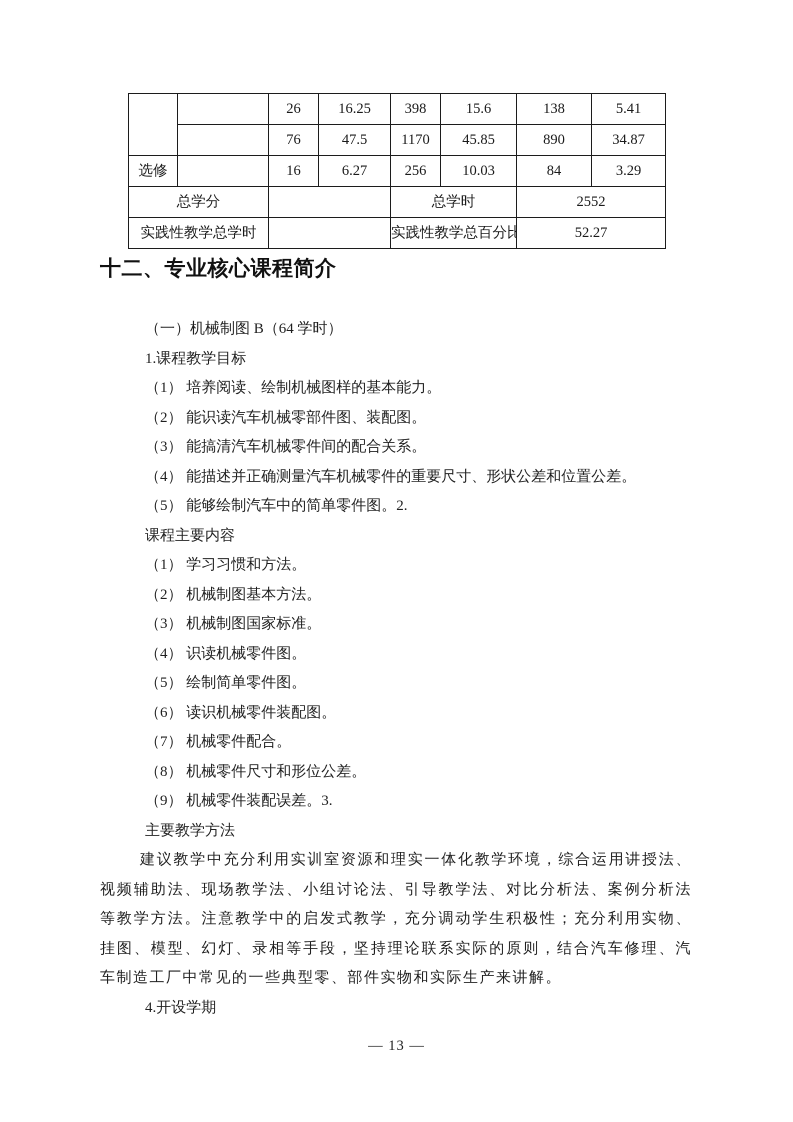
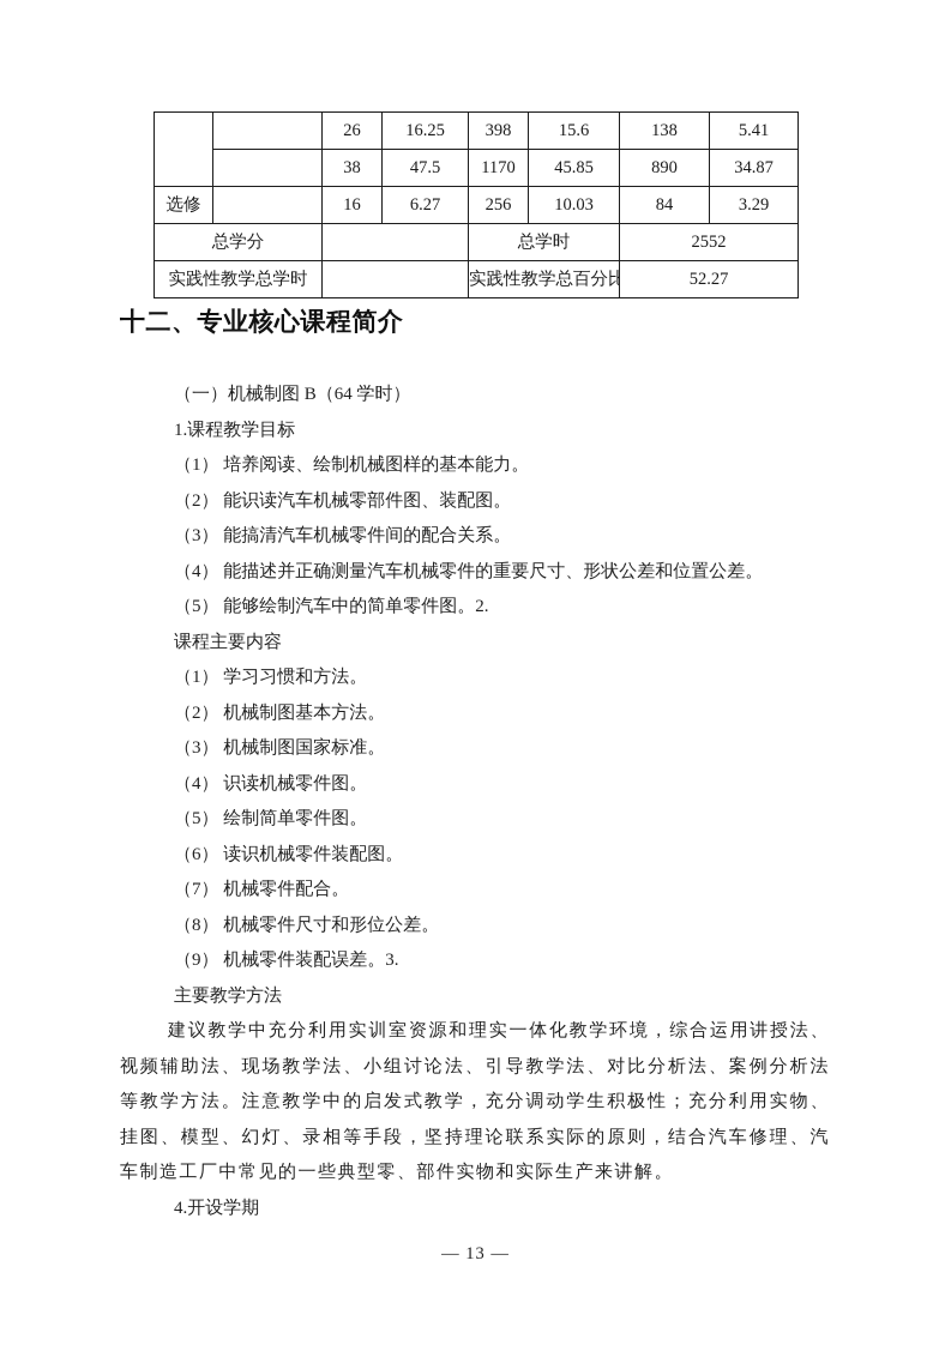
  		26	16.25	398	15.6	138	5.41
- 	76	47.5	1170	45.85	890	34.87
+ 	38	47.5	1170	45.85	890	34.87
  选修		16	6.27	256	10.03	84	3.29
  总学分		总学时	2552
  实践性教学总学时		实践性教学总百分比	52.27
  十二、专业核心课程简介
  （一）机械制图 B（64 学时）
  1.课程教学目标
  （1） 培养阅读、绘制机械图样的基本能力。
  （2） 能识读汽车机械零部件图、装配图。
  （3） 能搞清汽车机械零件间的配合关系。
  （4） 能描述并正确测量汽车机械零件的重要尺寸、形状公差和位置公差。
  （5） 能够绘制汽车中的简单零件图。2.
  课程主要内容
  （1） 学习习惯和方法。
  （2） 机械制图基本方法。
  （3） 机械制图国家标准。
  （4） 识读机械零件图。
  （5） 绘制简单零件图。
  （6） 读识机械零件装配图。
  （7） 机械零件配合。
  （8） 机械零件尺寸和形位公差。
  （9） 机械零件装配误差。3.
  主要教学方法
  建议教学中充分利用实训室资源和理实一体化教学环境，综合运用讲授法、视频辅助法、现场教学法、小组讨论法、引导教学法、对比分析法、案例分析法等教学方法。注意教学中的启发式教学，充分调动学生积极性；充分利用实物、挂图、模型、幻灯、录相等手段，坚持理论联系实际的原则，结合汽车修理、汽车制造工厂中常见的一些典型零、部件实物和实际生产来讲解。
  4.开设学期
  — 13 —
